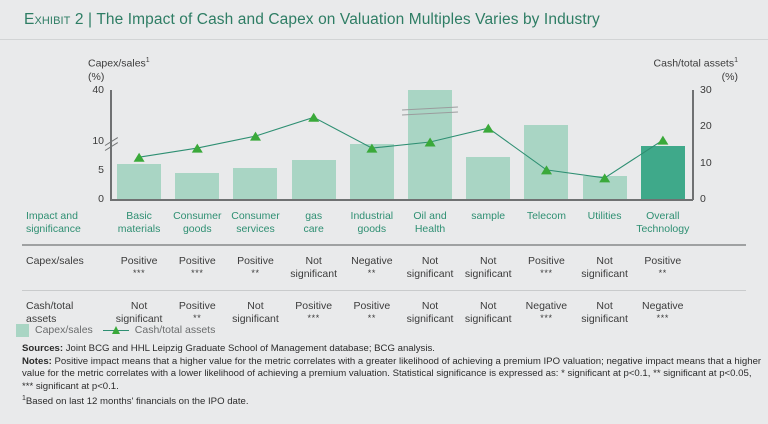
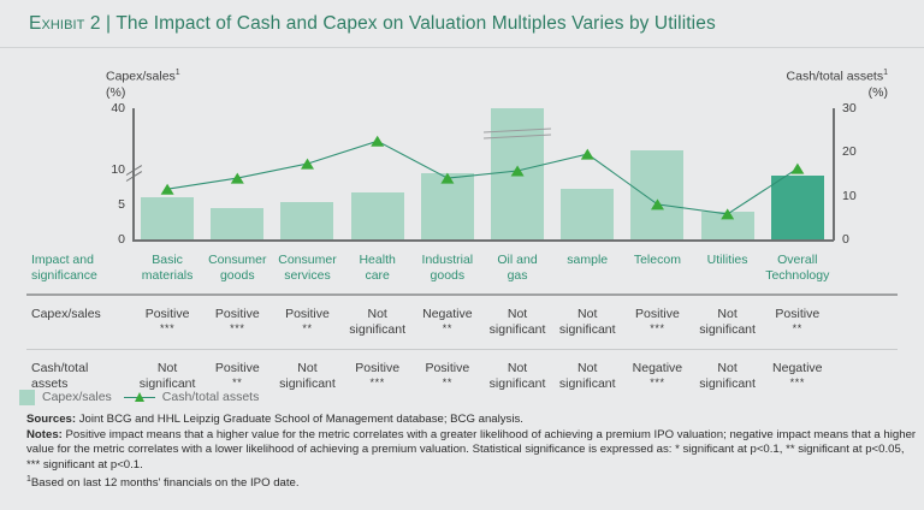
- Exhibit 2 | The Impact of Cash and Capex on Valuation Multiples Varies by Industry
+ Exhibit 2 | The Impact of Cash and Capex on Valuation Multiples Varies by Utilities
  Capex/sales
  (%)
  Cash/total assets
  (%)
  40
  10
  5
  0
  30
  20
  10
  0
  Impact and
  significance
  Basic
  materials
  Consumer
  goods
  Consumer
  services
- gas
+ Health
  care
  Industrial
  goods
  Oil and
- Health
+ gas
  sample
  Telecom
  Utilities
  Overall
  Technology
  Capex/sales
  Positive
  ***
  Positive
  ***
  Positive
  **
  Not
  significant
  Negative
  **
  Not
  significant
  Not
  significant
  Positive
  ***
  Not
  significant
  Positive
  **
  Cash/total
  assets
  Not
  significant
  Positive
  **
  Not
  significant
  Positive
  ***
  Positive
  **
  Not
  significant
  Not
  significant
  Negative
  ***
  Not
  significant
  Negative
  ***
  Capex/sales
  Cash/total assets
  Sources: Joint BCG and HHL Leipzig Graduate School of Management database; BCG analysis.
  Notes: Positive impact means that a higher value for the metric correlates with a greater likelihood of achieving a premium IPO valuation; negative impact means that a higher value for the metric correlates with a lower likelihood of achieving a premium valuation. Statistical significance is expressed as: * significant at p<0.1, ** significant at p<0.05, *** significant at p<0.1.
  Based on last 12 months' financials on the IPO date.
